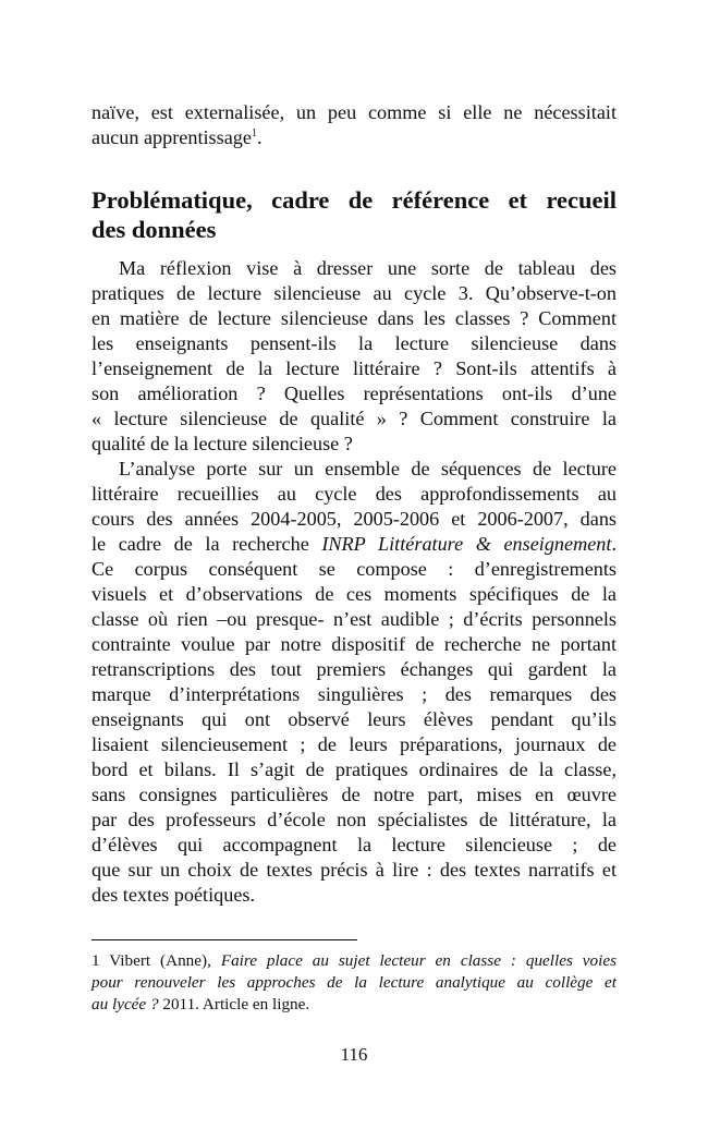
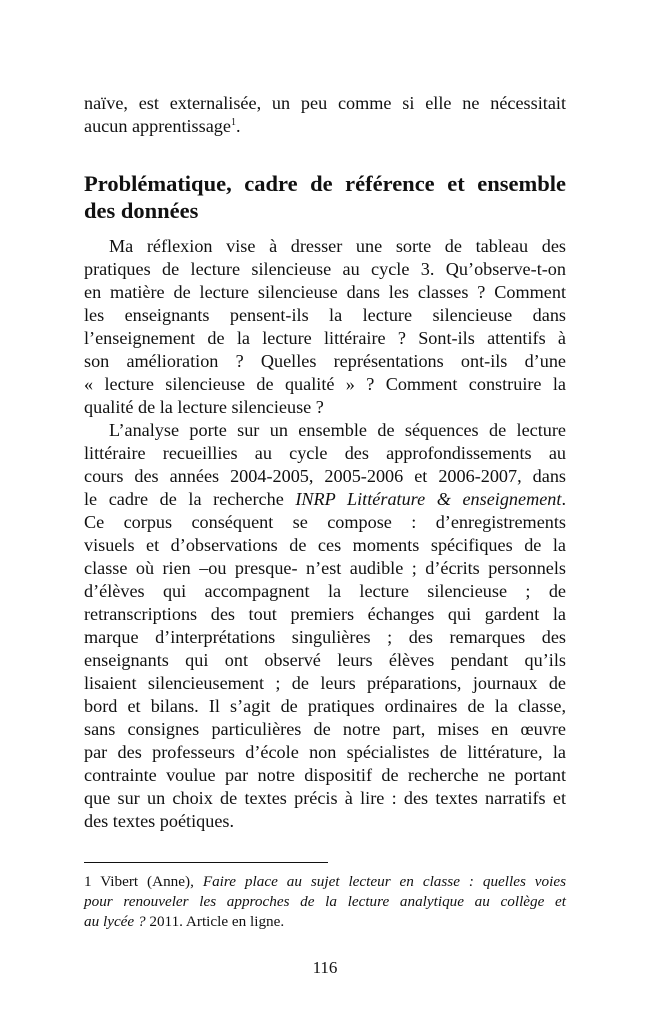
  naïve, est externalisée, un peu comme si elle ne nécessitait
  aucun apprentissage1.
- Problématique, cadre de référence et recueil
+ Problématique, cadre de référence et ensemble
  des données
  Ma réflexion vise à dresser une sorte de tableau des
  pratiques de lecture silencieuse au cycle 3. Qu’observe-t-on
  en matière de lecture silencieuse dans les classes ? Comment
  les enseignants pensent-ils la lecture silencieuse dans
  l’enseignement de la lecture littéraire ? Sont-ils attentifs à
  son amélioration ? Quelles représentations ont-ils d’une
  « lecture silencieuse de qualité » ? Comment construire la
  qualité de la lecture silencieuse ?
  L’analyse porte sur un ensemble de séquences de lecture
  littéraire recueillies au cycle des approfondissements au
  cours des années 2004-2005, 2005-2006 et 2006-2007, dans
  le cadre de la recherche INRP Littérature & enseignement.
  Ce corpus conséquent se compose : d’enregistrements
  visuels et d’observations de ces moments spécifiques de la
  classe où rien –ou presque- n’est audible ; d’écrits personnels
- contrainte voulue par notre dispositif de recherche ne portant
+ d’élèves qui accompagnent la lecture silencieuse ; de
  retranscriptions des tout premiers échanges qui gardent la
  marque d’interprétations singulières ; des remarques des
  enseignants qui ont observé leurs élèves pendant qu’ils
  lisaient silencieusement ; de leurs préparations, journaux de
  bord et bilans. Il s’agit de pratiques ordinaires de la classe,
  sans consignes particulières de notre part, mises en œuvre
  par des professeurs d’école non spécialistes de littérature, la
- d’élèves qui accompagnent la lecture silencieuse ; de
+ contrainte voulue par notre dispositif de recherche ne portant
  que sur un choix de textes précis à lire : des textes narratifs et
  des textes poétiques.
  1 Vibert (Anne), Faire place au sujet lecteur en classe : quelles voies
  pour renouveler les approches de la lecture analytique au collège et
  au lycée ? 2011. Article en ligne.
  116
